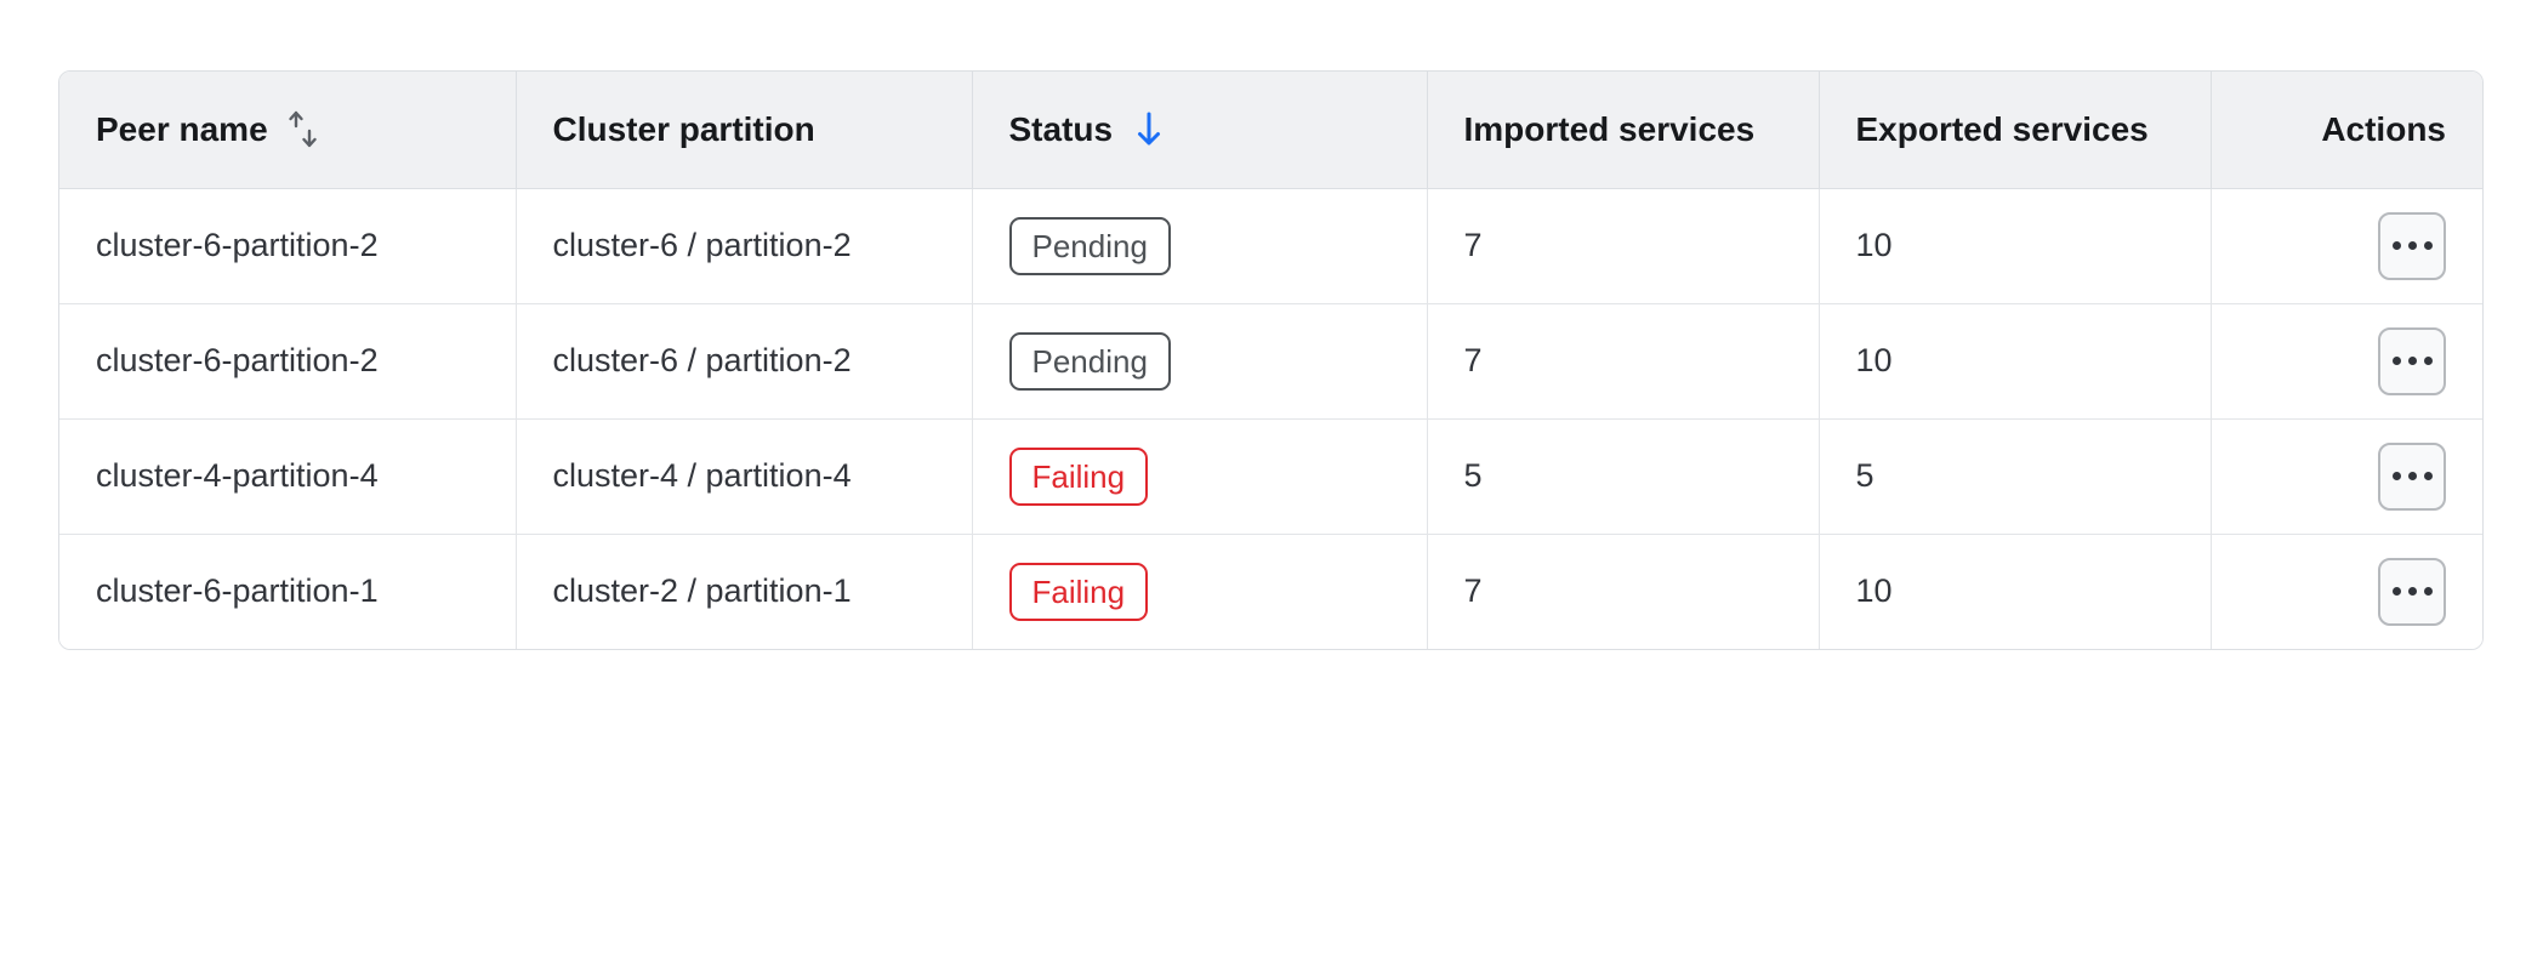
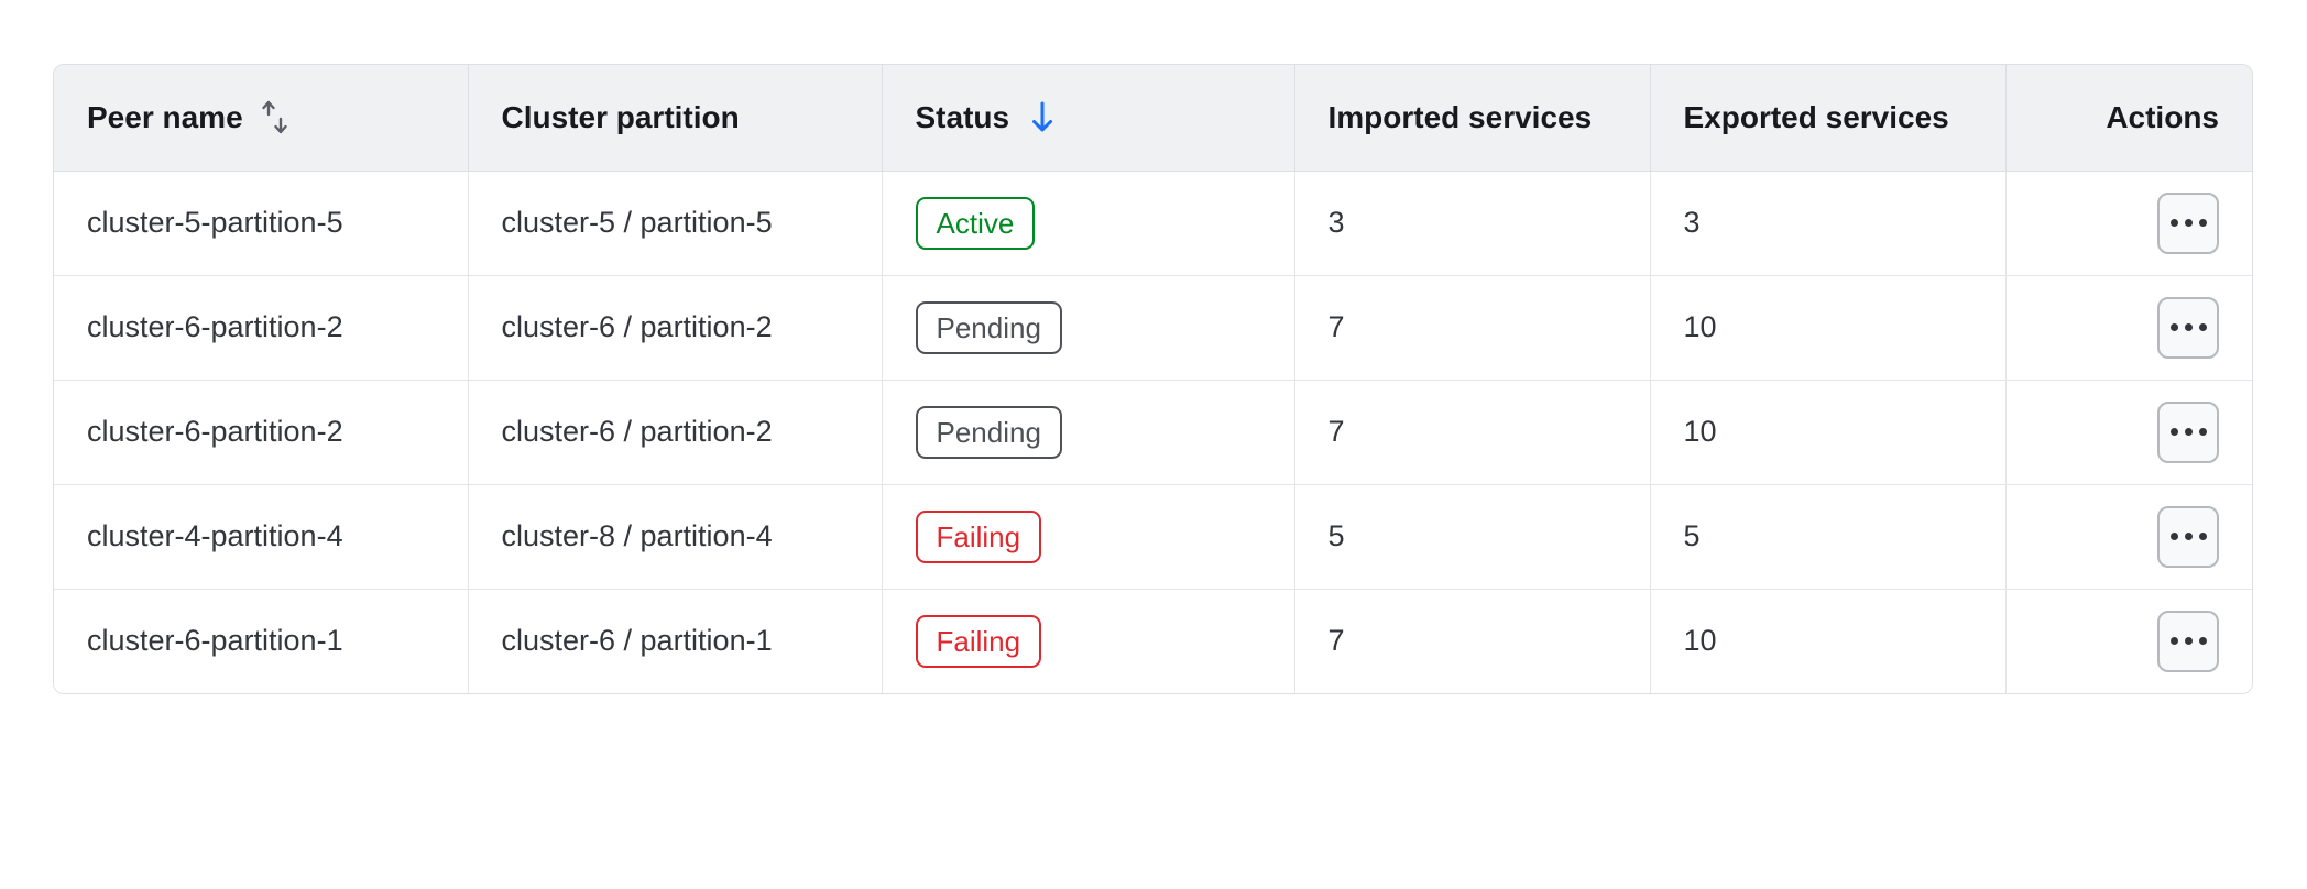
  Peer name	Cluster partition	Status	Imported services	Exported services	Actions
+ cluster-5-partition-5	cluster-5 / partition-5	Active	3	3
  cluster-6-partition-2	cluster-6 / partition-2	Pending	7	10
  cluster-6-partition-2	cluster-6 / partition-2	Pending	7	10
- cluster-4-partition-4	cluster-4 / partition-4	Failing	5	5
+ cluster-4-partition-4	cluster-8 / partition-4	Failing	5	5
- cluster-6-partition-1	cluster-2 / partition-1	Failing	7	10
+ cluster-6-partition-1	cluster-6 / partition-1	Failing	7	10
